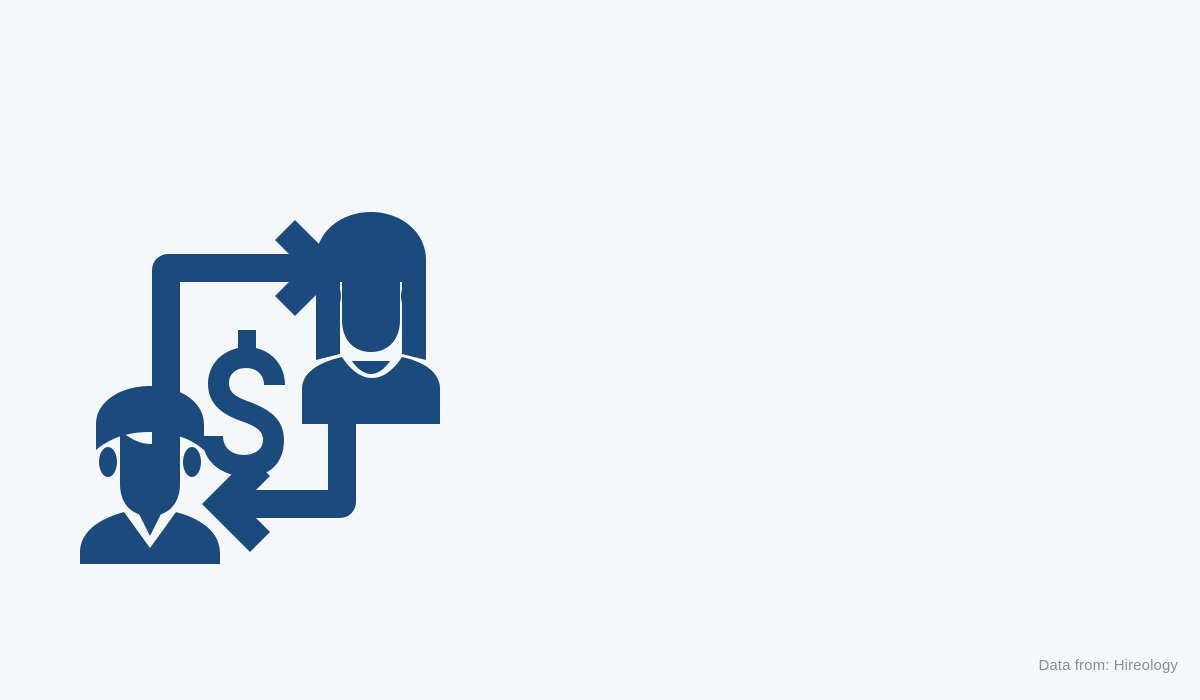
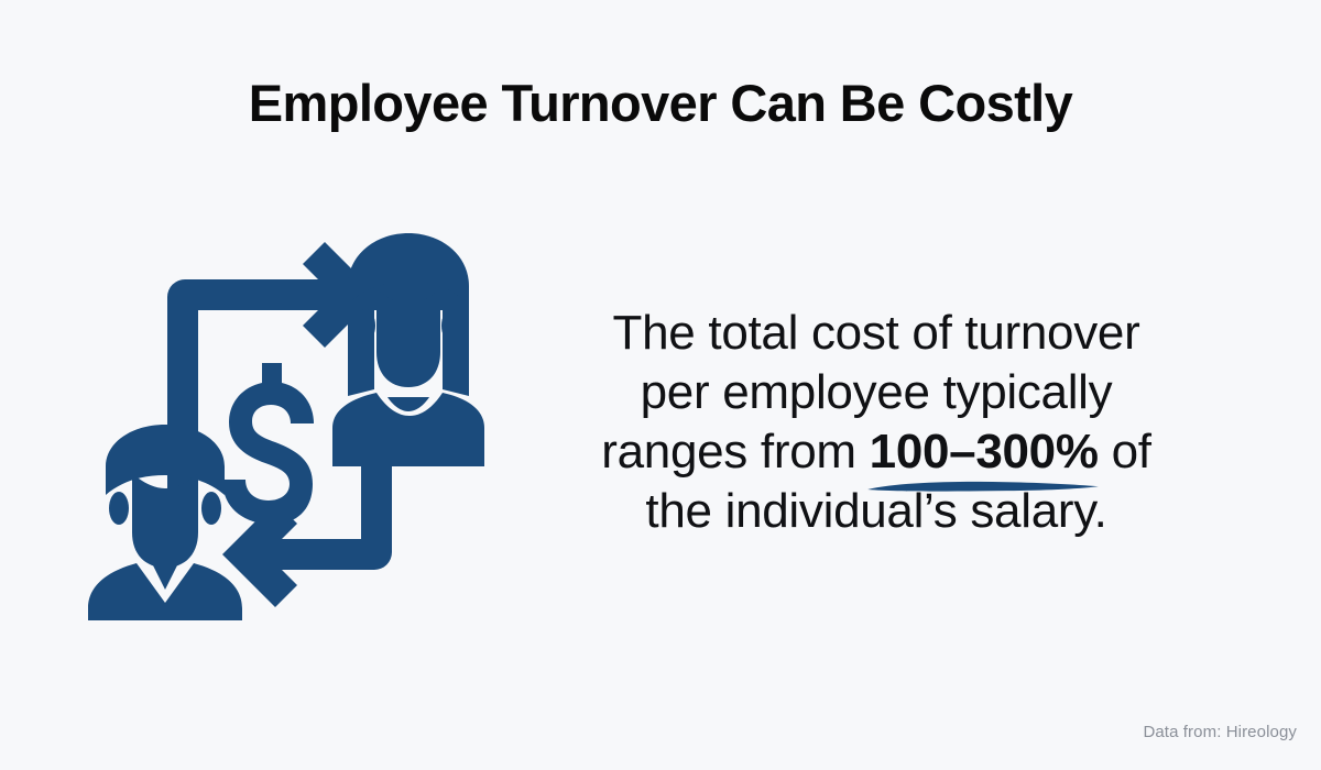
+ Employee Turnover Can Be Costly
+ The total cost of turnover
+ per employee typically
+ ranges from 100–300% of
+ the individual’s salary.
  Data from: Hireology
